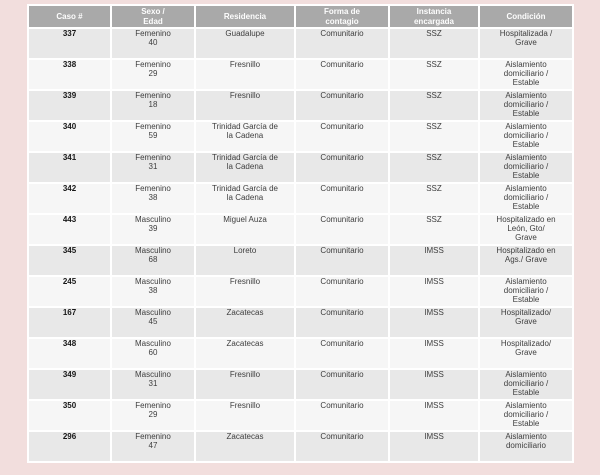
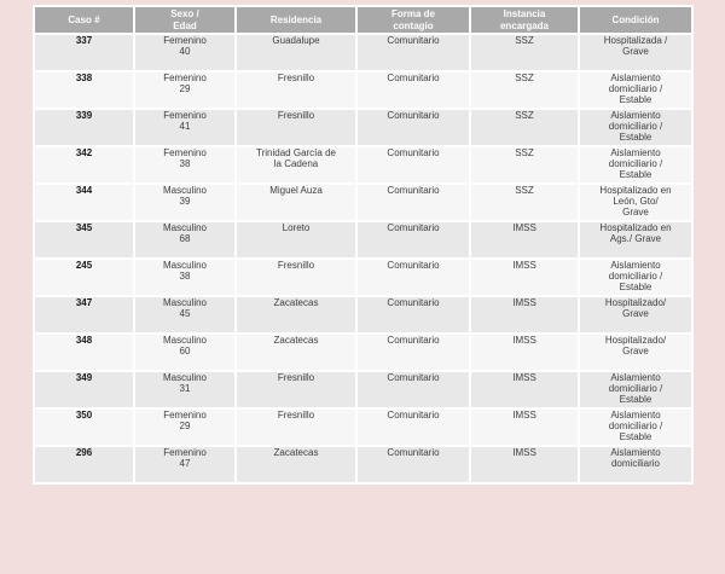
  Caso #	Sexo / Edad	Residencia	Forma de contagio	Instancia encargada	Condición
  337	Femenino40	Guadalupe	Comunitario	SSZ	Hospitalizada / Grave
  338	Femenino29	Fresnillo	Comunitario	SSZ	Aislamiento domiciliario / Estable
- 339	Femenino18	Fresnillo	Comunitario	SSZ	Aislamiento domiciliario / Estable
+ 339	Femenino41	Fresnillo	Comunitario	SSZ	Aislamiento domiciliario / Estable
- 340	Femenino59	Trinidad García de la Cadena	Comunitario	SSZ	Aislamiento domiciliario / Estable
- 341	Femenino31	Trinidad García de la Cadena	Comunitario	SSZ	Aislamiento domiciliario / Estable
  342	Femenino38	Trinidad García de la Cadena	Comunitario	SSZ	Aislamiento domiciliario / Estable
- 443	Masculino39	Miguel Auza	Comunitario	SSZ	Hospitalizado en León, Gto/ Grave
+ 344	Masculino39	Miguel Auza	Comunitario	SSZ	Hospitalizado en León, Gto/ Grave
  345	Masculino68	Loreto	Comunitario	IMSS	Hospitalizado en Ags./ Grave
  245	Masculino38	Fresnillo	Comunitario	IMSS	Aislamiento domiciliario / Estable
- 167	Masculino45	Zacatecas	Comunitario	IMSS	Hospitalizado/ Grave
+ 347	Masculino45	Zacatecas	Comunitario	IMSS	Hospitalizado/ Grave
  348	Masculino60	Zacatecas	Comunitario	IMSS	Hospitalizado/ Grave
  349	Masculino31	Fresnillo	Comunitario	IMSS	Aislamiento domiciliario / Estable
  350	Femenino29	Fresnillo	Comunitario	IMSS	Aislamiento domiciliario / Estable
  296	Femenino47	Zacatecas	Comunitario	IMSS	Aislamiento domiciliario
